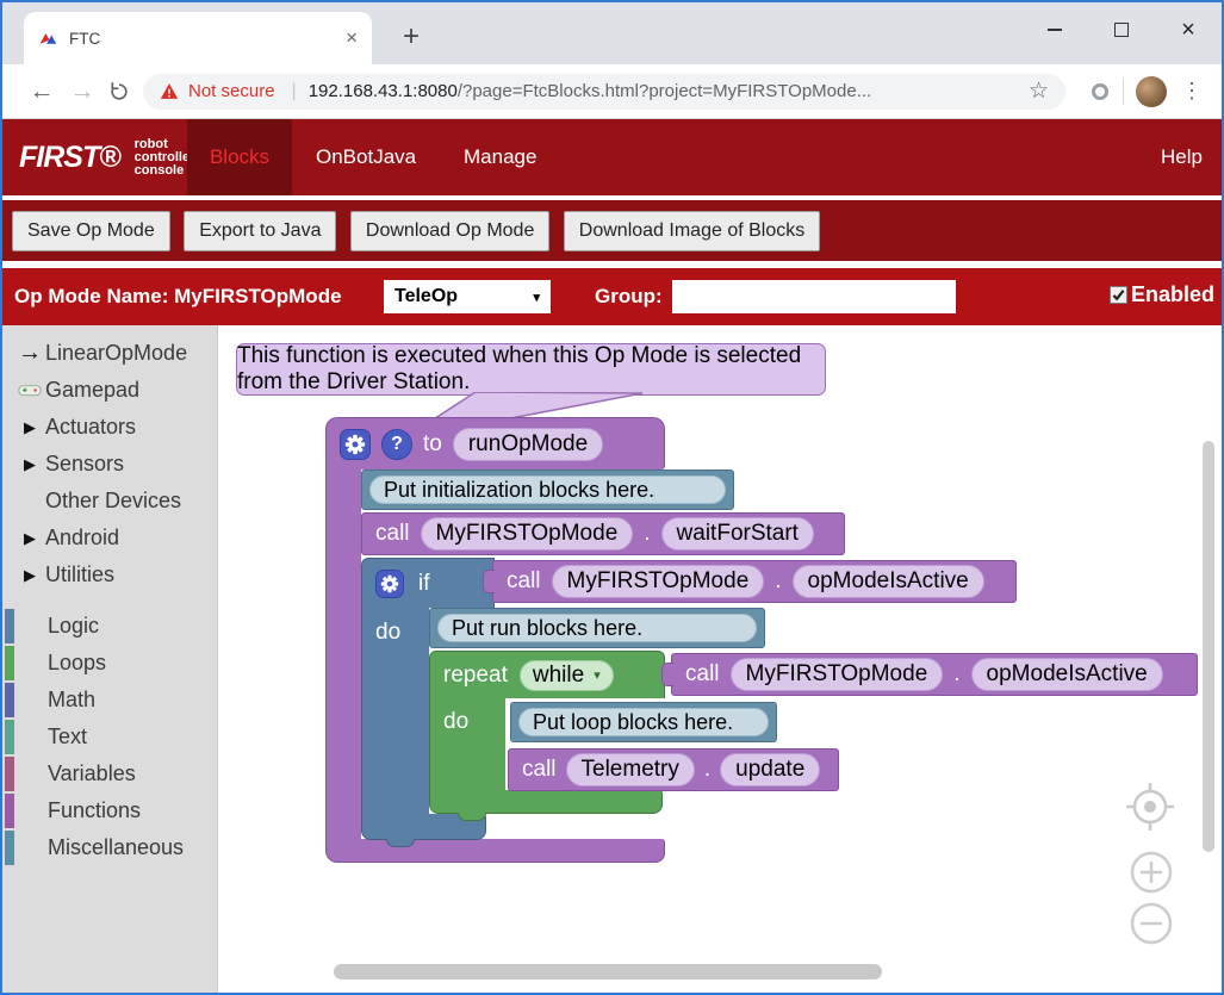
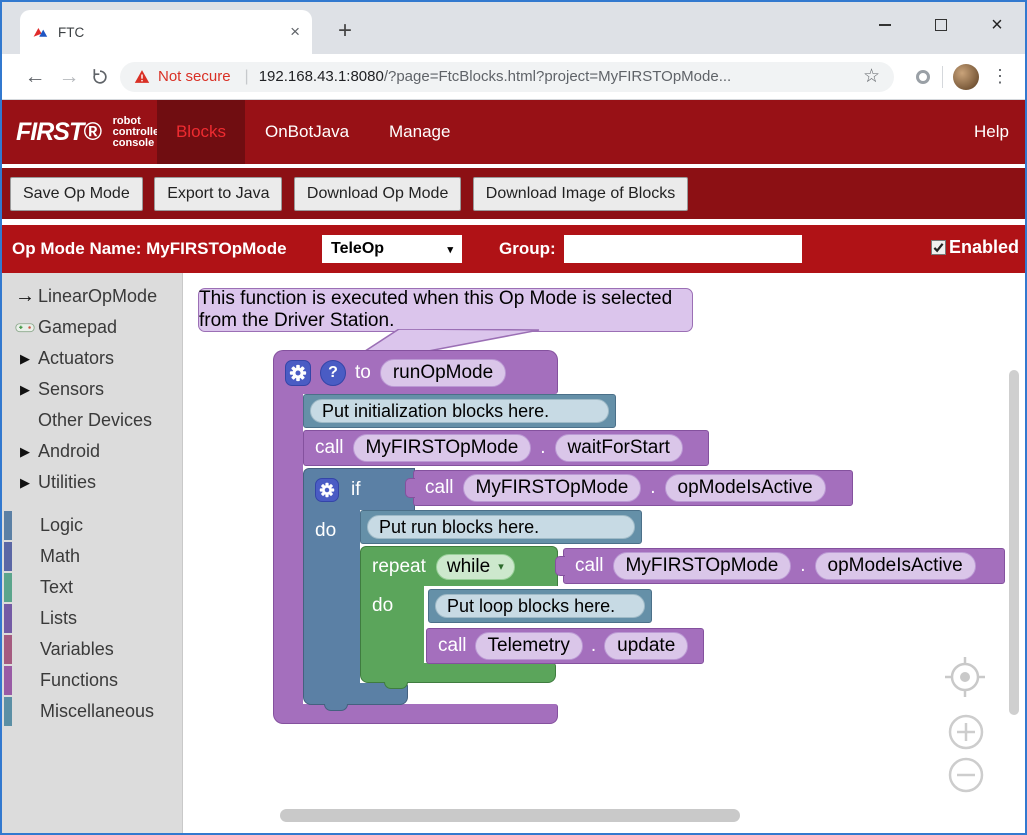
  FTC
  ×
  +
  ×
  ←
  →
  Not secure
  |
  192.168.43.1:8080
  /?page=FtcBlocks.html?project=MyFIRSTOpMode...
  ☆
  ⋮
  FIRST®
  robot
  controll
  console
  Blocks
  OnBotJava
  Manage
  Help
  Save Op Mode Export to Java Download Op Mode Download Image of Blocks
  Op Mode Name: MyFIRSTOpMode
  TeleOp
  ▾
  Group:
  Enabled
  →
  LinearOpMode
  Gamepad
  ▶
  Actuators
  ▶
  Sensors
  Other Devices
  ▶
  Android
  ▶
  Utilities
  Logic
- Loops
  Math
  Text
+ Lists
  Variables
  Functions
  Miscellaneous
  This function is executed when this Op Mode is selected from the Driver Station.
  ?
  to
  runOpMode
  Put initialization blocks here.
  call
  MyFIRSTOpMode
  .
  waitForStart
  if
  call
  MyFIRSTOpMode
  .
  opModeIsActive
  do
  Put run blocks here.
  repeat
  while
  ▾
  call
  MyFIRSTOpMode
  .
  opModeIsActive
  do
  Put loop blocks here.
  call
  Telemetry
  .
  update
